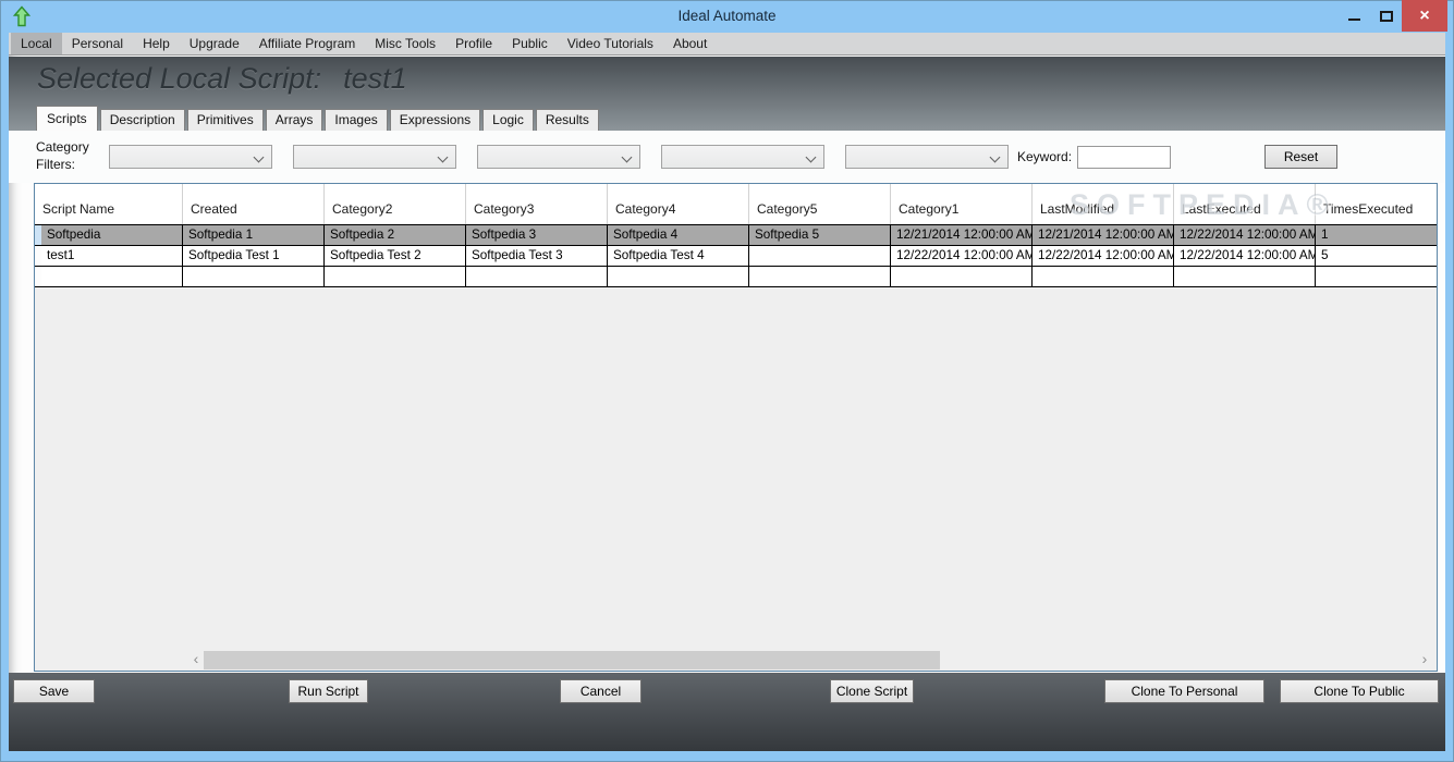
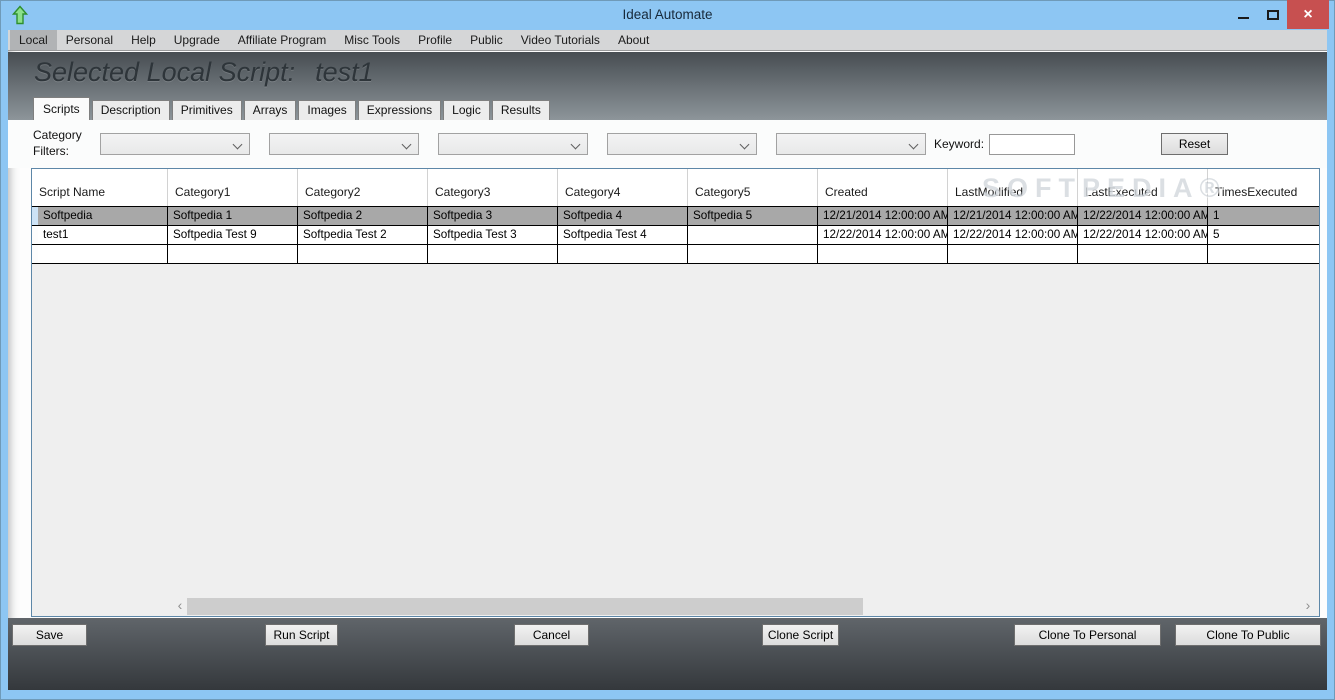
  Ideal Automate
  ×
  Local
  Personal
  Help
  Upgrade
  Affiliate Program
  Misc Tools
  Profile
  Public
  Video Tutorials
  About
  Selected Local Script: test1
  Scripts
  Description
  Primitives
  Arrays
  Images
  Expressions
  Logic
  Results
  Category Filters:
  Keyword:
  Reset
  Script Name
- Created
+ Category1
  Category2
  Category3
  Category4
  Category5
- Category1
+ Created
  LastModified
  LastExecuted
  TimesExecuted
  Softpedia
  Softpedia 1
  Softpedia 2
  Softpedia 3
  Softpedia 4
  Softpedia 5
  12/21/2014 12:00:00 AM
  12/21/2014 12:00:00 AM
  12/22/2014 12:00:00 AM
  1
  test1
- Softpedia Test 1
+ Softpedia Test 9
  Softpedia Test 2
  Softpedia Test 3
  Softpedia Test 4
  12/22/2014 12:00:00 AM
  12/22/2014 12:00:00 AM
  12/22/2014 12:00:00 AM
  5
  SOFTPEDIA®
  ‹
  ›
  Save
  Run Script
  Cancel
  Clone Script
  Clone To Personal
  Clone To Public
